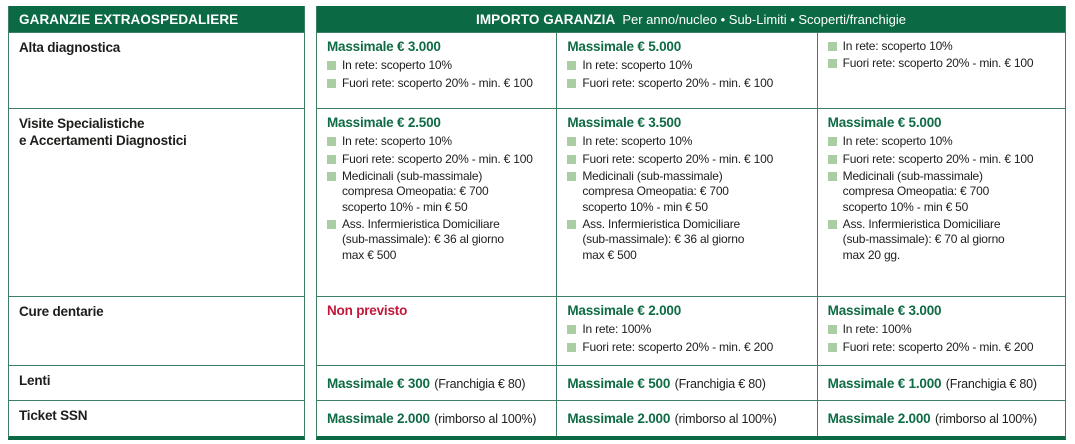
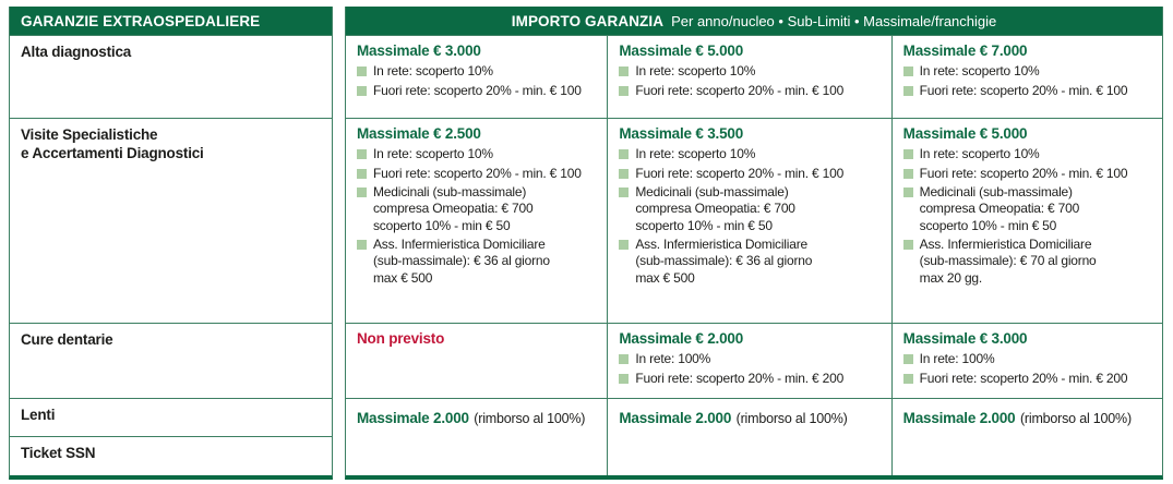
  GARANZIE EXTRAOSPEDALIERE
  Alta diagnostica
  Visite Specialistiche
  e Accertamenti Diagnostici
  Cure dentarie
  Lenti
  Ticket SSN
  IMPORTO GARANZIA
- Per anno/nucleo • Sub-Limiti • Scoperti/franchigie
+ Per anno/nucleo • Sub-Limiti • Massimale/franchigie
  Massimale € 3.000
  In rete: scoperto 10%
  Fuori rete: scoperto 20% - min. € 100
  Massimale € 5.000
  In rete: scoperto 10%
  Fuori rete: scoperto 20% - min. € 100
+ Massimale € 7.000
  In rete: scoperto 10%
  Fuori rete: scoperto 20% - min. € 100
  Massimale € 2.500
  In rete: scoperto 10%
  Fuori rete: scoperto 20% - min. € 100
  Medicinali (sub-massimale)
  compresa Omeopatia: € 700
  scoperto 10% - min € 50
  Ass. Infermieristica Domiciliare
  (sub-massimale): € 36 al giorno
  max € 500
  Massimale € 3.500
  In rete: scoperto 10%
  Fuori rete: scoperto 20% - min. € 100
  Medicinali (sub-massimale)
  compresa Omeopatia: € 700
  scoperto 10% - min € 50
  Ass. Infermieristica Domiciliare
  (sub-massimale): € 36 al giorno
  max € 500
  Massimale € 5.000
  In rete: scoperto 10%
  Fuori rete: scoperto 20% - min. € 100
  Medicinali (sub-massimale)
  compresa Omeopatia: € 700
  scoperto 10% - min € 50
  Ass. Infermieristica Domiciliare
  (sub-massimale): € 70 al giorno
  max 20 gg.
  Non previsto
  Massimale € 2.000
  In rete: 100%
  Fuori rete: scoperto 20% - min. € 200
  Massimale € 3.000
  In rete: 100%
  Fuori rete: scoperto 20% - min. € 200
- Massimale € 300 (Franchigia € 80)
- Massimale € 500 (Franchigia € 80)
- Massimale € 1.000 (Franchigia € 80)
  Massimale 2.000 (rimborso al 100%)
  Massimale 2.000 (rimborso al 100%)
  Massimale 2.000 (rimborso al 100%)
